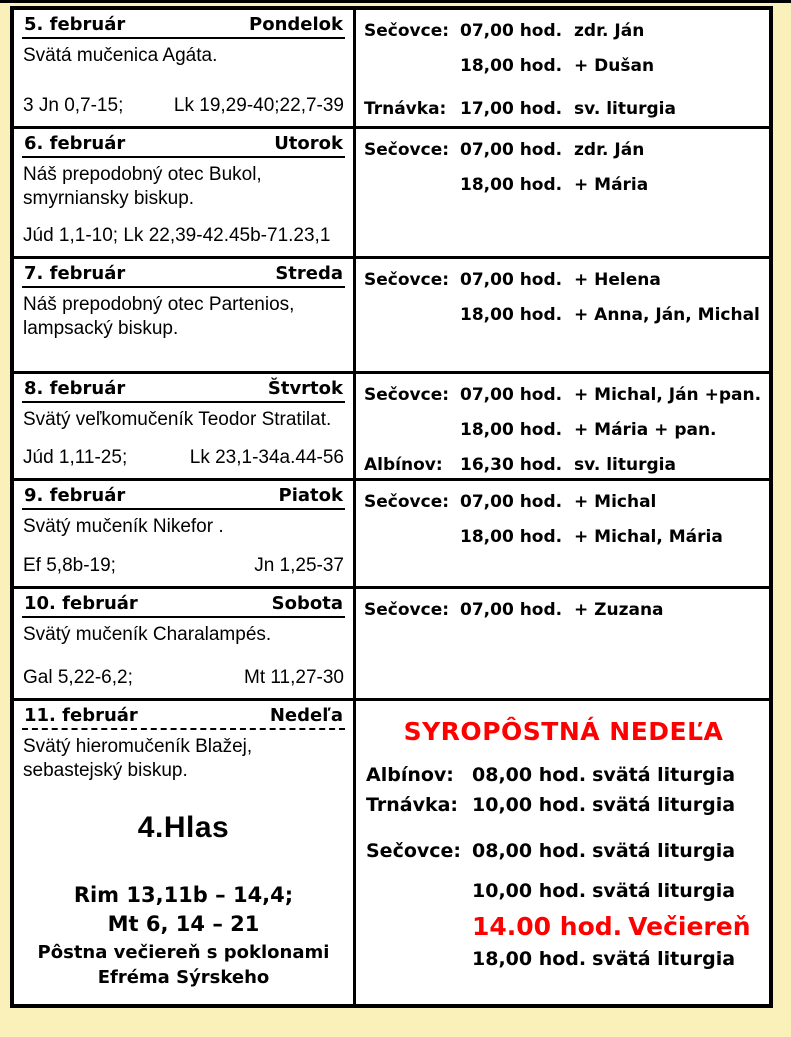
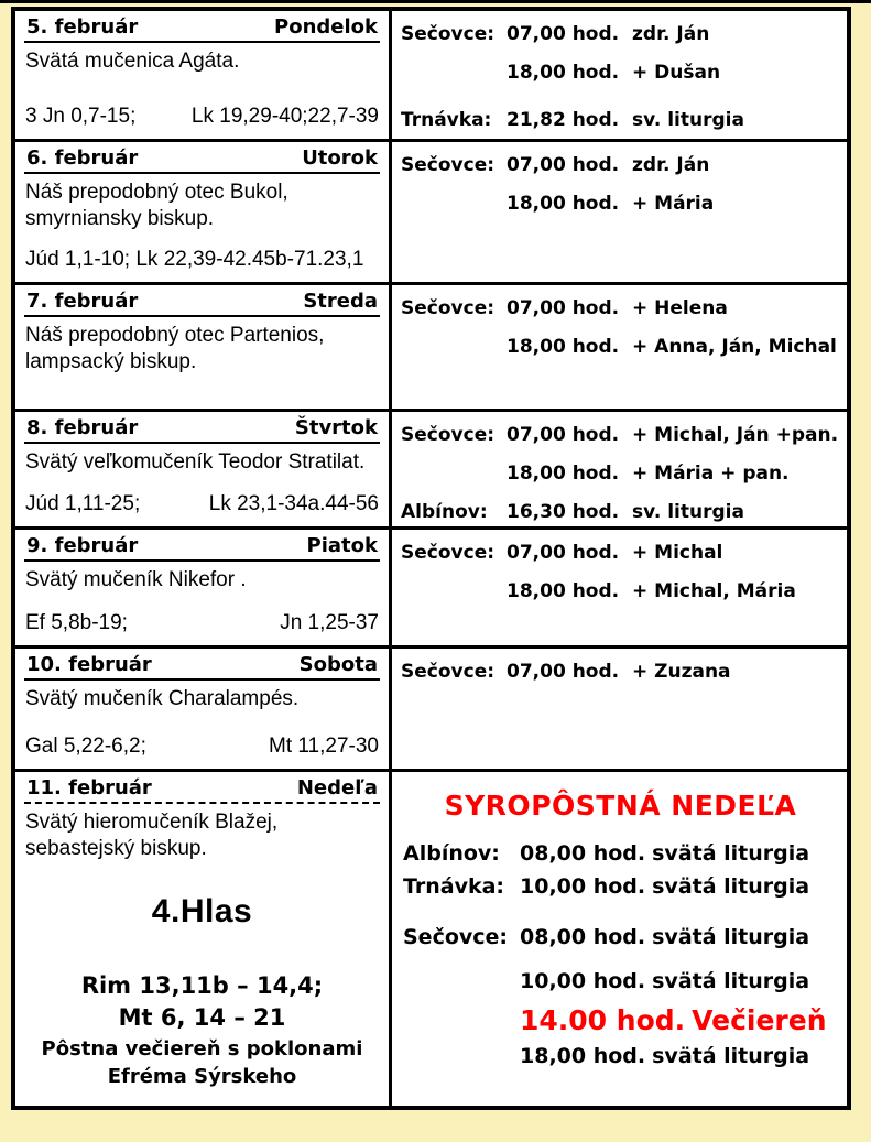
  5. február
  Pondelok
  Svätá mučenica Agáta.
  3 Jn 0,7-15;
  Lk 19,29-40;22,7-39
  Sečovce:
  07,00 hod.
  zdr. Ján
  18,00 hod.
  + Dušan
  Trnávka:
- 17,00 hod.
+ 21,82 hod.
  sv. liturgia
  6. február
  Utorok
  Náš prepodobný otec Bukol, smyrniansky biskup.
  Júd 1,1-10; Lk 22,39-42.45b-71.23,1
  Sečovce:
  07,00 hod.
  zdr. Ján
  18,00 hod.
  + Mária
  7. február
  Streda
  Náš prepodobný otec Partenios, lampsacký biskup.
  Sečovce:
  07,00 hod.
  + Helena
  18,00 hod.
  + Anna, Ján, Michal
  8. február
  Štvrtok
  Svätý veľkomučeník Teodor Stratilat.
  Júd 1,11-25;
  Lk 23,1-34a.44-56
  Sečovce:
  07,00 hod.
  + Michal, Ján +pan.
  18,00 hod.
  + Mária + pan.
  Albínov:
  16,30 hod.
  sv. liturgia
  9. február
  Piatok
  Svätý mučeník Nikefor .
  Ef 5,8b-19;
  Jn 1,25-37
  Sečovce:
  07,00 hod.
  + Michal
  18,00 hod.
  + Michal, Mária
  10. február
  Sobota
  Svätý mučeník Charalampés.
  Gal 5,22-6,2;
  Mt 11,27-30
  Sečovce:
  07,00 hod.
  + Zuzana
  11. február
  Nedeľa
  Svätý hieromučeník Blažej, sebastejský biskup.
  4.Hlas
  Rim 13,11b – 14,4;
  Mt 6, 14 – 21
  Pôstna večiereň s poklonami
  Efréma Sýrskeho
  SYROPÔSTNÁ NEDEĽA
  Albínov:
  08,00 hod.
  svätá liturgia
  Trnávka:
  10,00 hod.
  svätá liturgia
  Sečovce:
  08,00 hod.
  svätá liturgia
  10,00 hod.
  svätá liturgia
  14.00 hod.
  Večiereň
  18,00 hod.
  svätá liturgia
